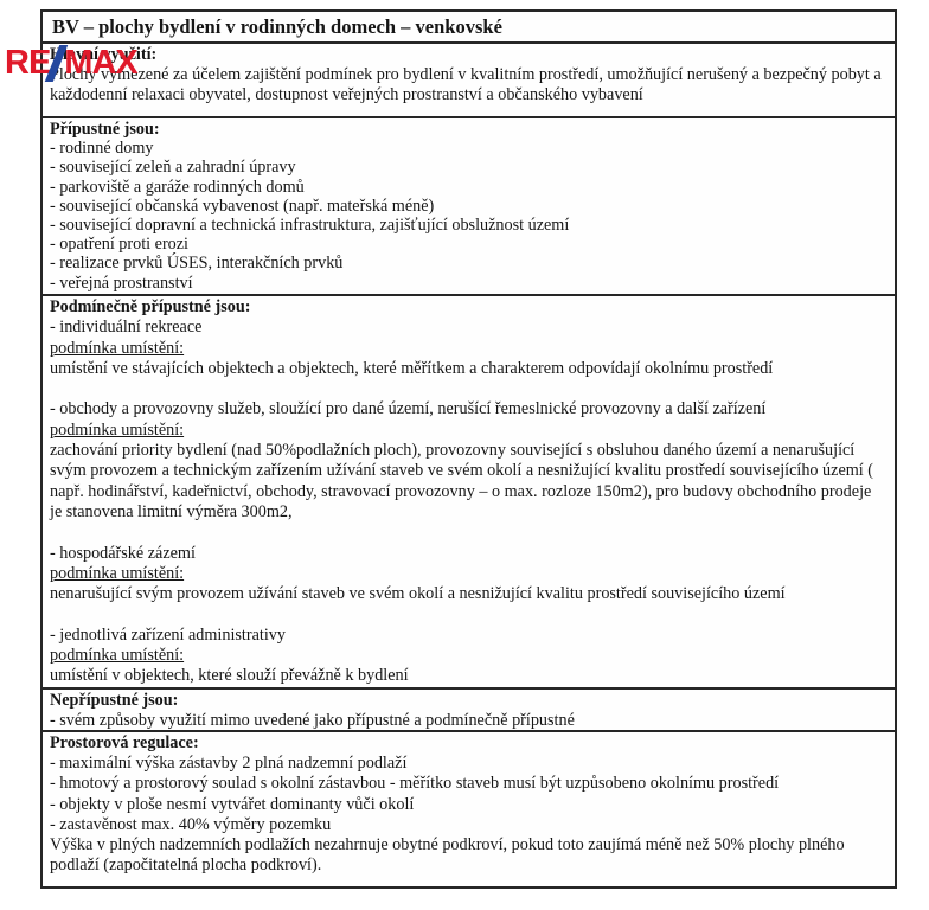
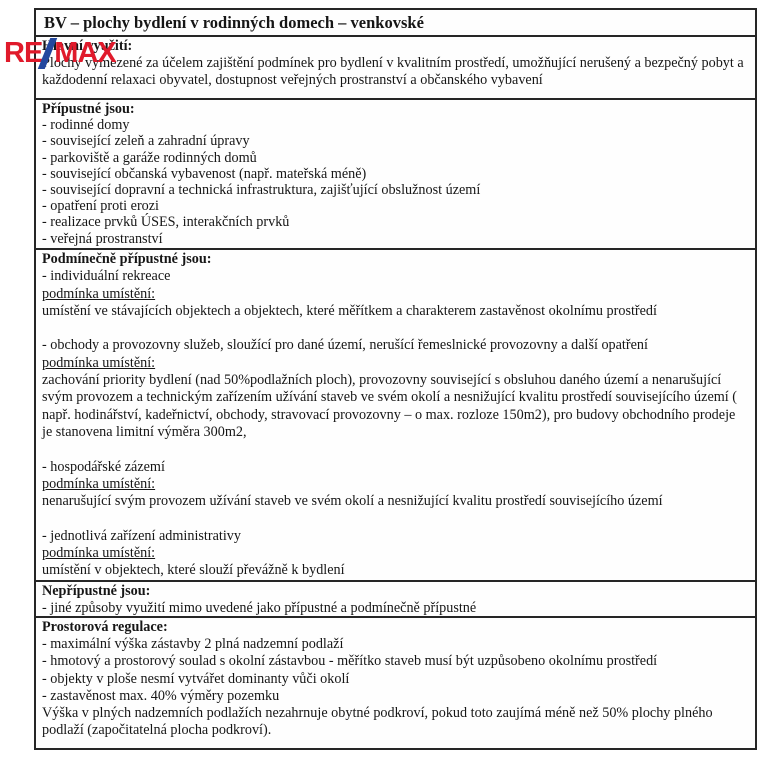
  BV – plochy bydlení v rodinných domech – venkovské
  lavní využití:
  lochy vymezené za účelem zajištění podmínek pro bydlení v kvalitním prostředí, umožňující nerušený a bezpečný pobyt a každodenní relaxaci obyvatel, dostupnost veřejných prostranství a občanského vybavení
  Přípustné jsou:
  - rodinné domy
  - související zeleň a zahradní úpravy
  - parkoviště a garáže rodinných domů
  - související občanská vybavenost (např. mateřská méně)
  - související dopravní a technická infrastruktura, zajišťující obslužnost území
  - opatření proti erozi
  - realizace prvků ÚSES, interakčních prvků
  - veřejná prostranství
  Podmínečně přípustné jsou:
  - individuální rekreace
  podmínka umístění:
- umístění ve stávajících objektech a objektech, které měřítkem a charakterem odpovídají okolnímu prostředí
+ umístění ve stávajících objektech a objektech, které měřítkem a charakterem zastavěnost okolnímu prostředí
- - obchody a provozovny služeb, sloužící pro dané území, nerušící řemeslnické provozovny a další zařízení
+ - obchody a provozovny služeb, sloužící pro dané území, nerušící řemeslnické provozovny a další opatření
  podmínka umístění:
  zachování priority bydlení (nad 50%podlažních ploch), provozovny související s obsluhou daného území a nenarušující svým provozem a technickým zařízením užívání staveb ve svém okolí a nesnižující kvalitu prostředí souvisejícího území ( např. hodinářství, kadeřnictví, obchody, stravovací provozovny – o max. rozloze 150m2), pro budovy obchodního prodeje je stanovena limitní výměra 300m2,
  - hospodářské zázemí
  podmínka umístění:
  nenarušující svým provozem užívání staveb ve svém okolí a nesnižující kvalitu prostředí souvisejícího území
  - jednotlivá zařízení administrativy
  podmínka umístění:
  umístění v objektech, které slouží převážně k bydlení
  Nepřípustné jsou:
- - svém způsoby využití mimo uvedené jako přípustné a podmínečně přípustné
+ - jiné způsoby využití mimo uvedené jako přípustné a podmínečně přípustné
  Prostorová regulace:
  - maximální výška zástavby 2 plná nadzemní podlaží
  - hmotový a prostorový soulad s okolní zástavbou - měřítko staveb musí být uzpůsobeno okolnímu prostředí
  - objekty v ploše nesmí vytvářet dominanty vůči okolí
  - zastavěnost max. 40% výměry pozemku
  Výška v plných nadzemních podlažích nezahrnuje obytné podkroví, pokud toto zaujímá méně než 50% plochy plného podlaží (započitatelná plocha podkroví).
  RE
  MAX
